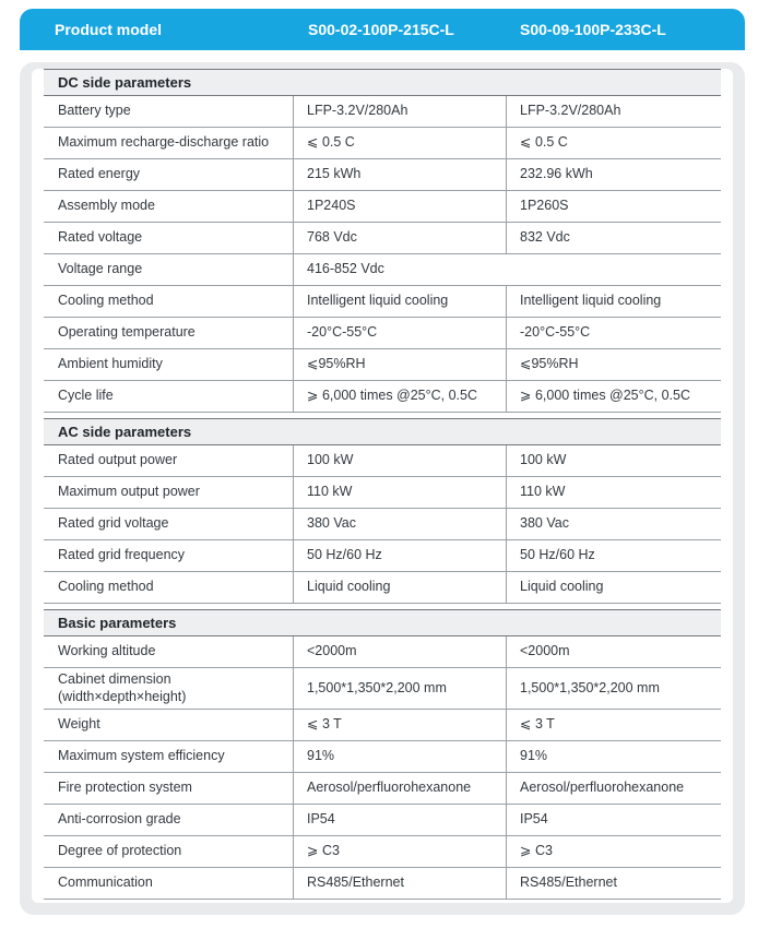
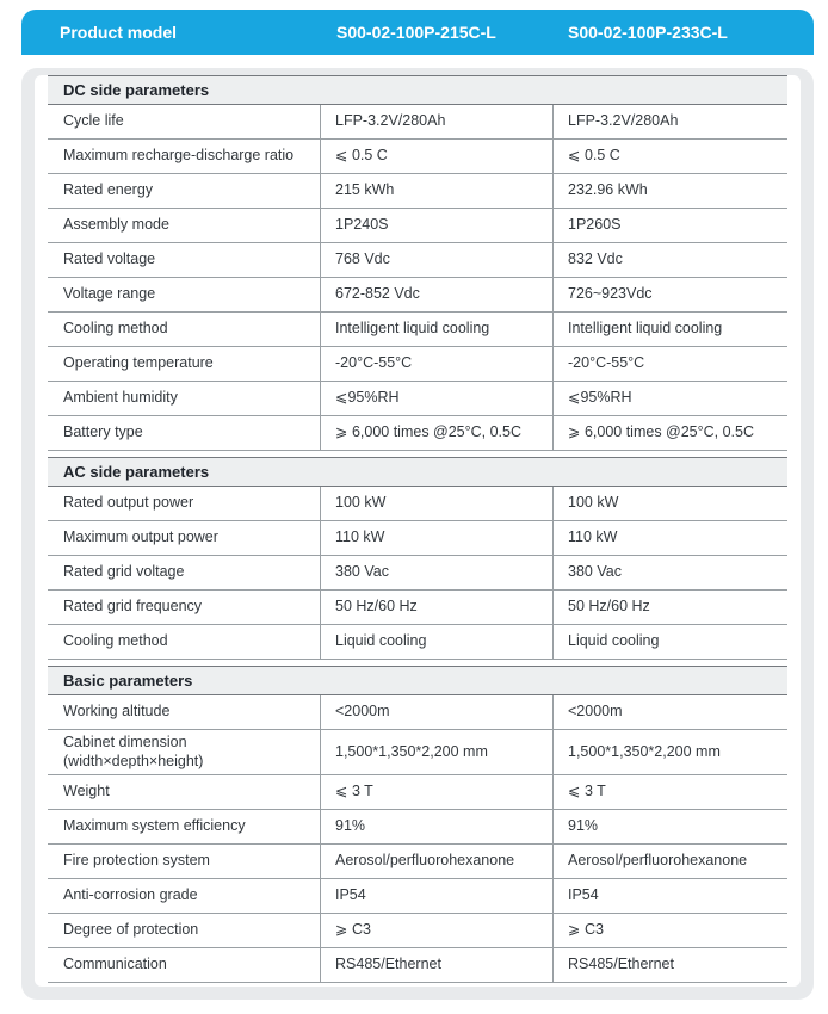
  Product model
  S00-02-100P-215C-L
- S00-09-100P-233C-L
+ S00-02-100P-233C-L
  DC side parameters
- Battery type
+ Cycle life
  LFP-3.2V/280Ah
  LFP-3.2V/280Ah
  Maximum recharge-discharge ratio
  ⩽ 0.5 C
  ⩽ 0.5 C
  Rated energy
  215 kWh
  232.96 kWh
  Assembly mode
  1P240S
  1P260S
  Rated voltage
  768 Vdc
  832 Vdc
  Voltage range
- 416-852 Vdc
+ 672-852 Vdc
+ 726~923Vdc
  Cooling method
  Intelligent liquid cooling
  Intelligent liquid cooling
  Operating temperature
  -20°C-55°C
  -20°C-55°C
  Ambient humidity
  ⩽95%RH
  ⩽95%RH
- Cycle life
+ Battery type
  ⩾ 6,000 times @25°C, 0.5C
  ⩾ 6,000 times @25°C, 0.5C
  AC side parameters
  Rated output power
  100 kW
  100 kW
  Maximum output power
  110 kW
  110 kW
  Rated grid voltage
  380 Vac
  380 Vac
  Rated grid frequency
  50 Hz/60 Hz
  50 Hz/60 Hz
  Cooling method
  Liquid cooling
  Liquid cooling
  Basic parameters
  Working altitude
  <2000m
  <2000m
  Cabinet dimension
  (width×depth×height)
  1,500*1,350*2,200 mm
  1,500*1,350*2,200 mm
  Weight
  ⩽ 3 T
  ⩽ 3 T
  Maximum system efficiency
  91%
  91%
  Fire protection system
  Aerosol/perfluorohexanone
  Aerosol/perfluorohexanone
  Anti-corrosion grade
  IP54
  IP54
  Degree of protection
  ⩾ C3
  ⩾ C3
  Communication
  RS485/Ethernet
  RS485/Ethernet
